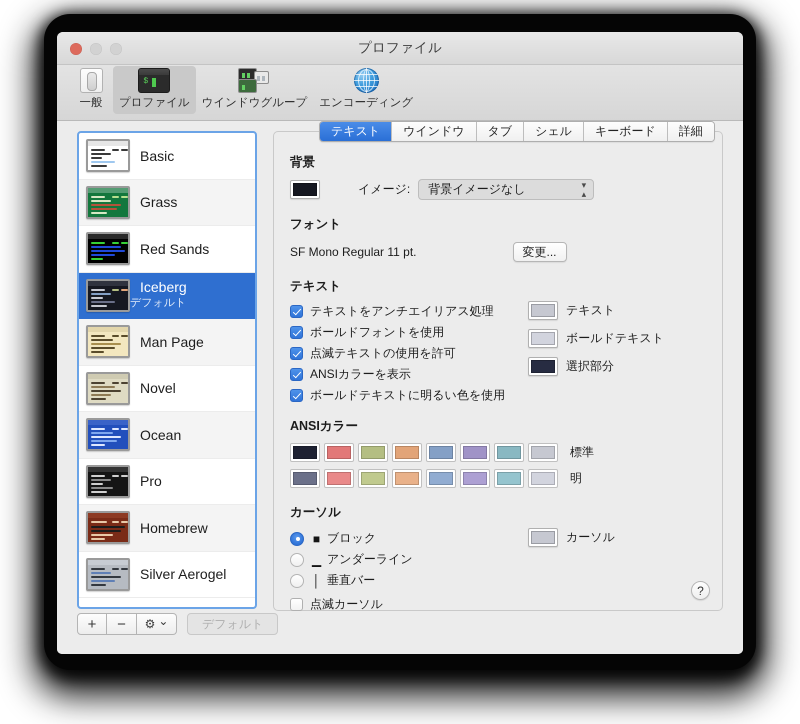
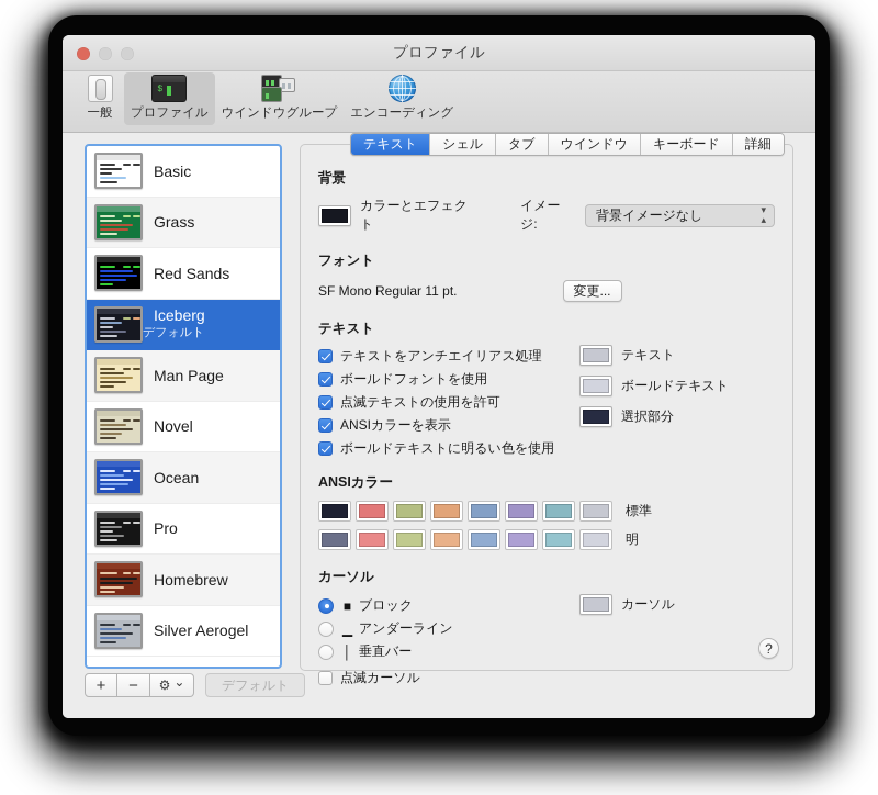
  プロファイル
  一般
  $
  プロファイル
  ウインドウグループ
  エンコーディング
  Basic
  Grass
  Red Sands
  Iceberg
  デフォルト
  Man Page
  Novel
  Ocean
  Pro
  Homebrew
  Silver Aerogel
  +
  −
  ⚙
  ⌄
  デフォルト
  テキスト
- ウインドウ
+ シェル
  タブ
- シェル
+ ウインドウ
  キーボード
  詳細
  背景
+ カラーとエフェクト
  イメージ:
  背景イメージなし
  ▾
  ▴
  フォント
  SF Mono Regular 11 pt.
  変更...
  テキスト
  テキストをアンチエイリアス処理
  ボールドフォントを使用
  点滅テキストの使用を許可
  ANSIカラーを表示
  ボールドテキストに明るい色を使用
  テキスト
  ボールドテキスト
  選択部分
  ANSIカラー
  標準
  明
  カーソル
  ■
  ブロック
  ▁
  アンダーライン
  │
  垂直バー
  点滅カーソル
  カーソル
  ?
